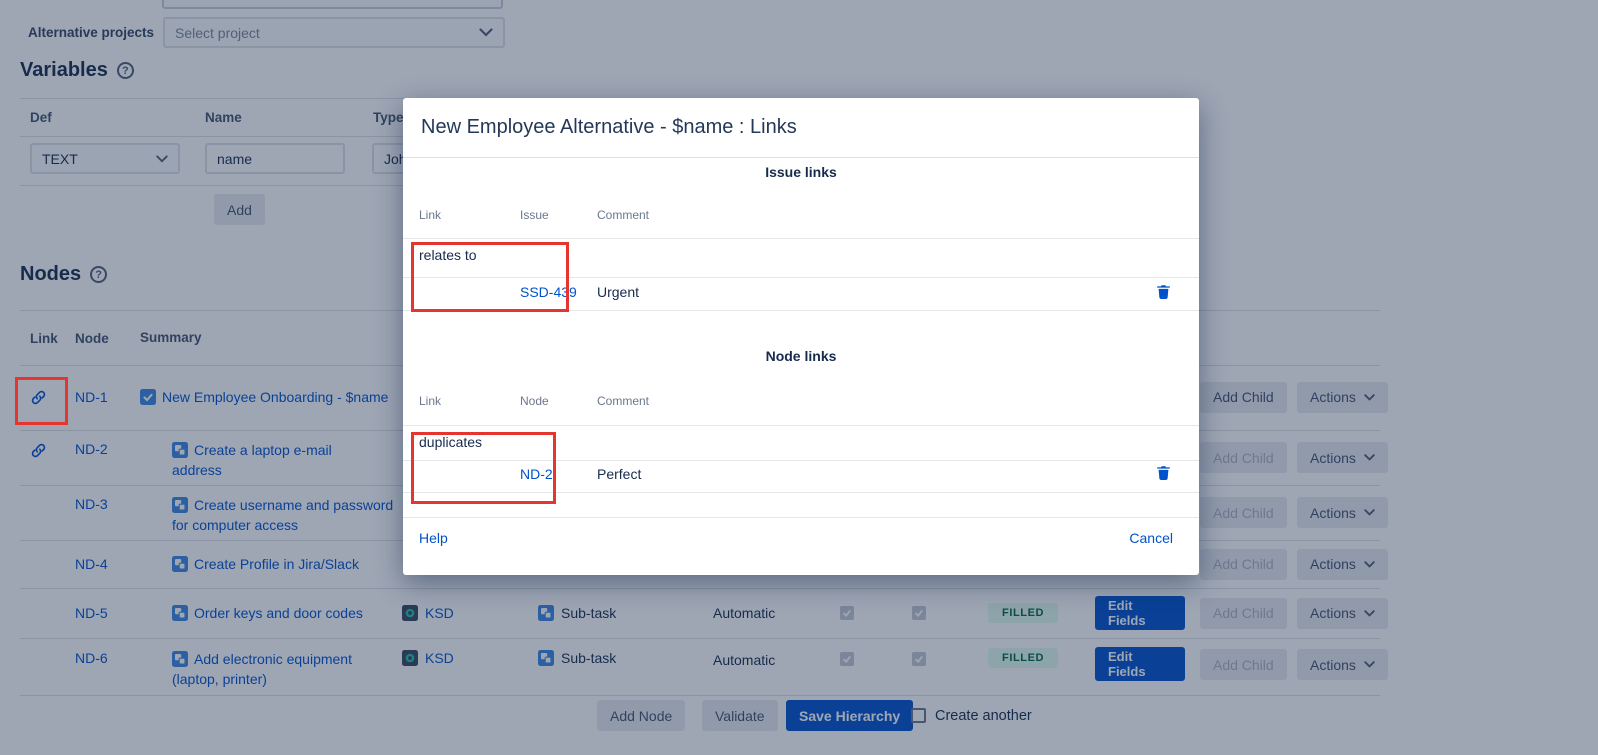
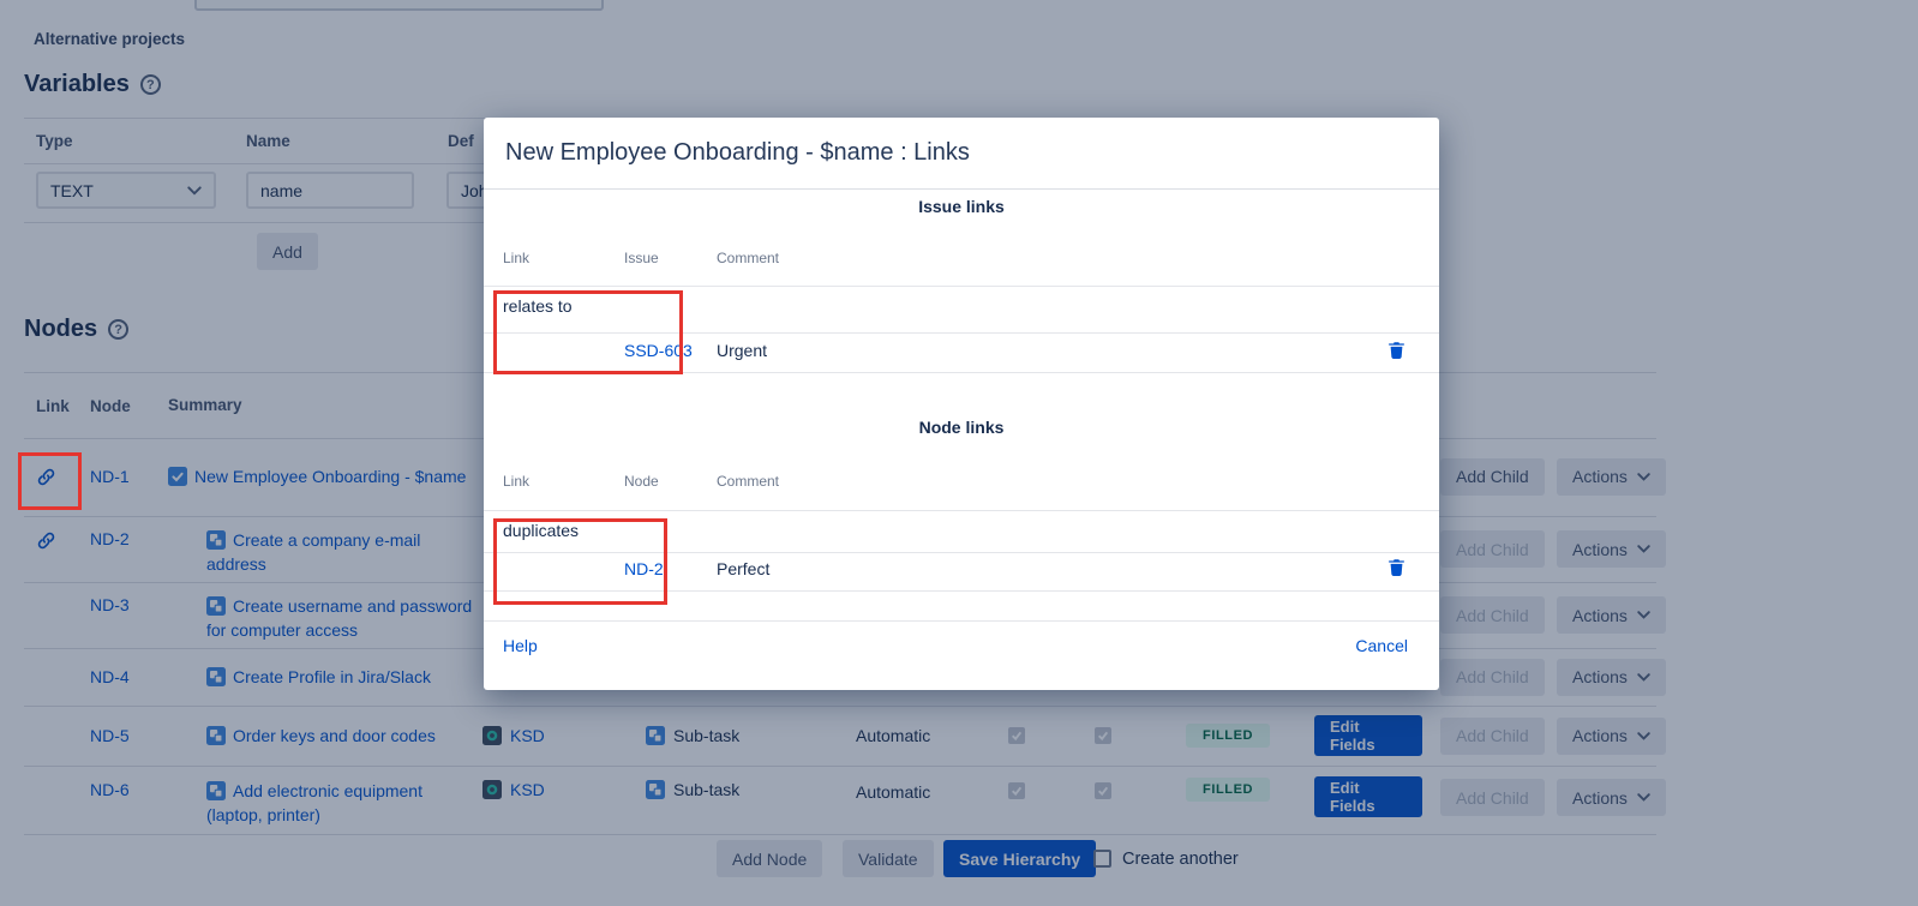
  Alternative projects
- Select project
  Variables
  ?
- Def
+ Type
  Name
- Type
+ Def
  TEXT
  name
  Add
  Nodes
  ?
  Link
  Node
  Summary
  ND-1
  New Employee Onboarding - $name
  Add Child
  Actions
  ND-2
- Create a laptop e-mail address
+ Create a company e-mail address
  Add Child
  Actions
  ND-3
  Create username and password for computer access
  Add Child
  Actions
  ND-4
  Create Profile in Jira/Slack
  Add Child
  Actions
  ND-5
  Order keys and door codes
  KSD
  Sub-task
  Automatic
  FILLED
  Edit Fields
  Add Child
  Actions
  ND-6
  Add electronic equipment (laptop, printer)
  KSD
  Sub-task
  Automatic
  FILLED
  Edit Fields
  Add Child
  Actions
  Add Node
  Validate
  Save Hierarchy
  Create another
- New Employee Alternative - $name : Links
+ New Employee Onboarding - $name : Links
  Issue links
  Link
  Issue
  Comment
  relates to
- SSD-439
+ SSD-603
  Urgent
  Node links
  Link
  Node
  Comment
  duplicates
  ND-2
  Perfect
  Help
  Cancel
